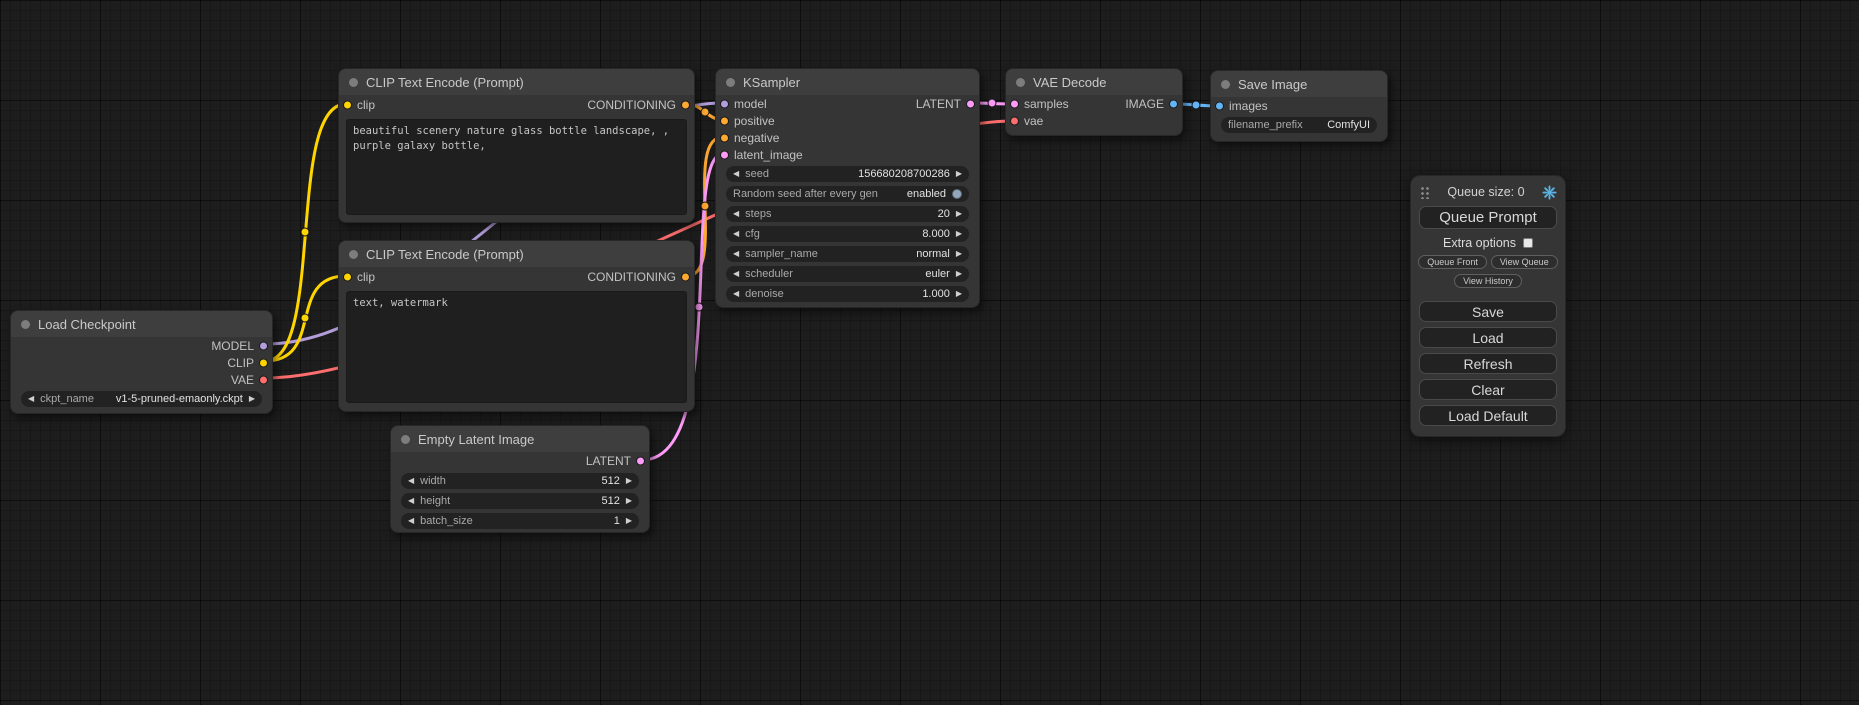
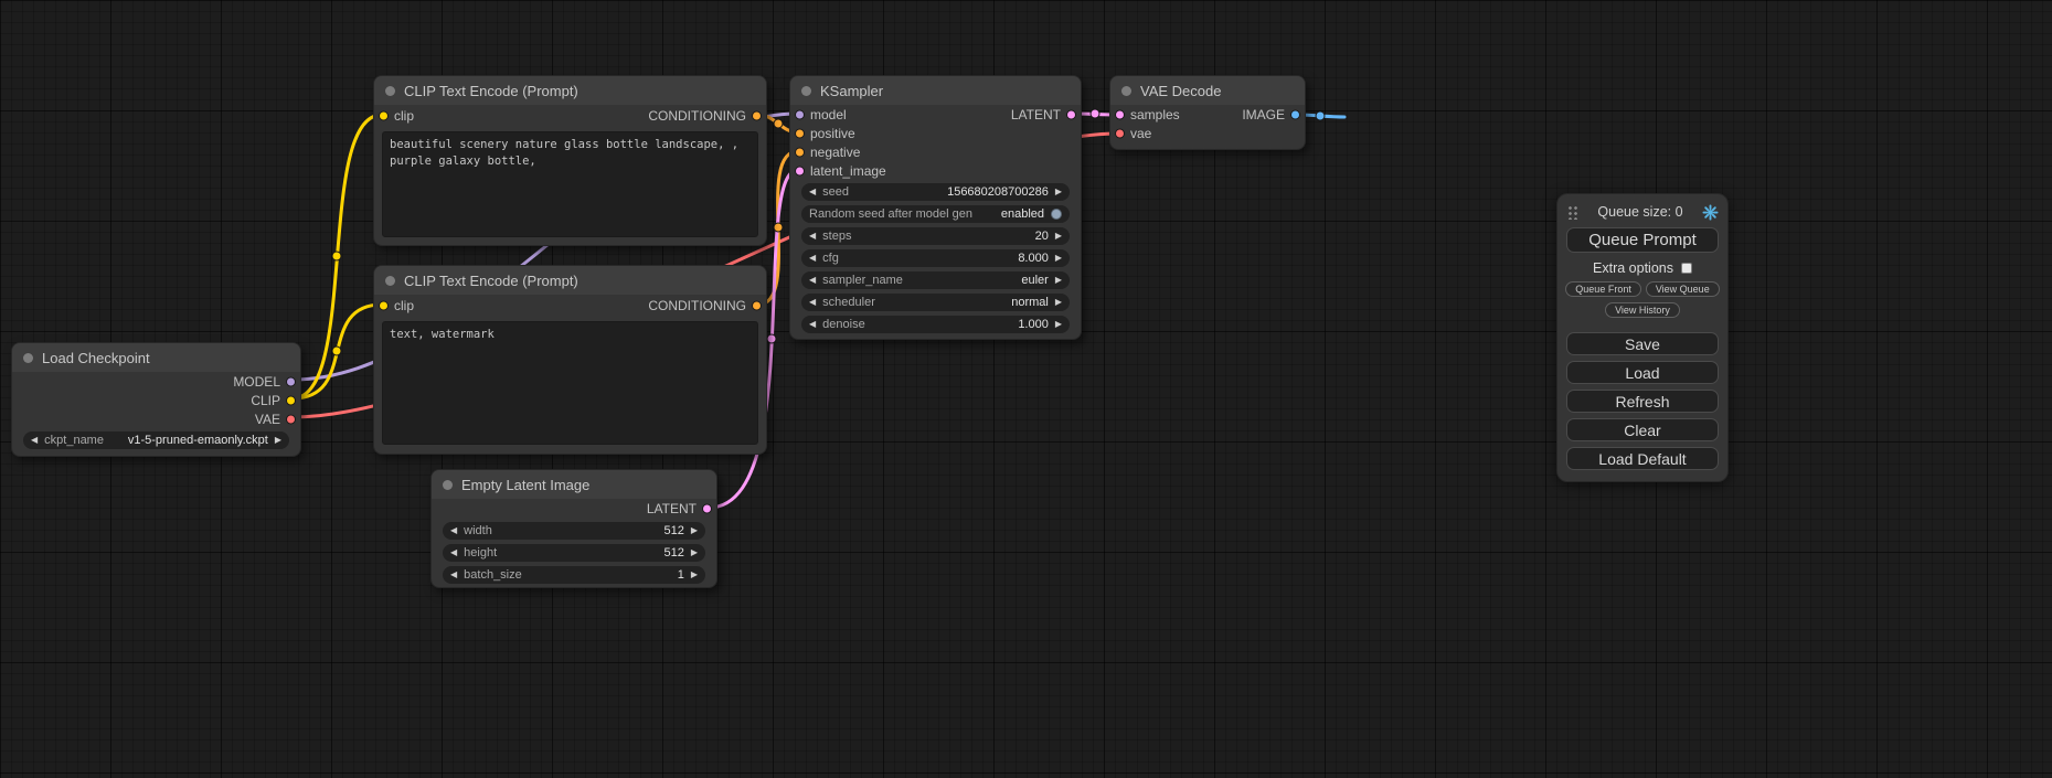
  Load Checkpoint
  MODEL
  CLIP
  VAE
  ◀
  ckpt_name
  v1-5-pruned-emaonly.ckpt
  ▶
  CLIP Text Encode (Prompt)
  clip
  CONDITIONING
  CLIP Text Encode (Prompt)
  clip
  CONDITIONING
  text, watermark
  Empty Latent Image
  LATENT
  ◀
  width
  512
  ▶
  ◀
  height
  512
  ▶
  ◀
  batch_size
  1
  ▶
  KSampler
  model
  LATENT
  positive
  negative
  latent_image
  ◀
  seed
  156680208700286
  ▶
- Random seed after every gen
+ Random seed after model gen
  enabled
  ◀
  steps
  20
  ▶
  ◀
  cfg
  8.000
  ▶
  ◀
  sampler_name
- normal
+ euler
  ▶
  ◀
  scheduler
- euler
+ normal
  ▶
  ◀
  denoise
  1.000
  ▶
  VAE Decode
  samples
  IMAGE
  vae
- Save Image
- images
- filename_prefix
- ComfyUI
  Queue size: 0
  Queue Prompt
  Extra options
  Queue Front
  View Queue
  View History
  Save
  Load
  Refresh
  Clear
  Load Default
